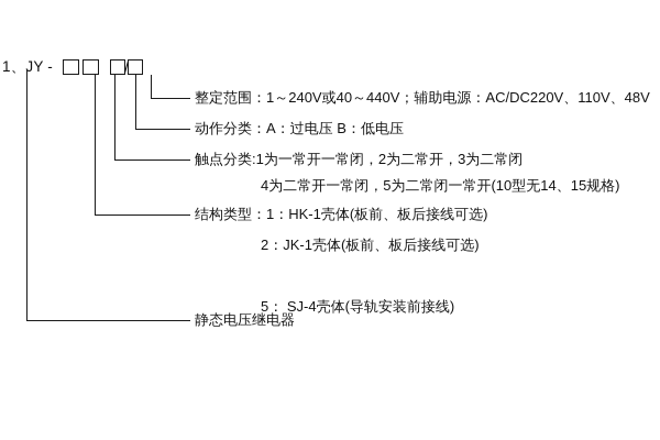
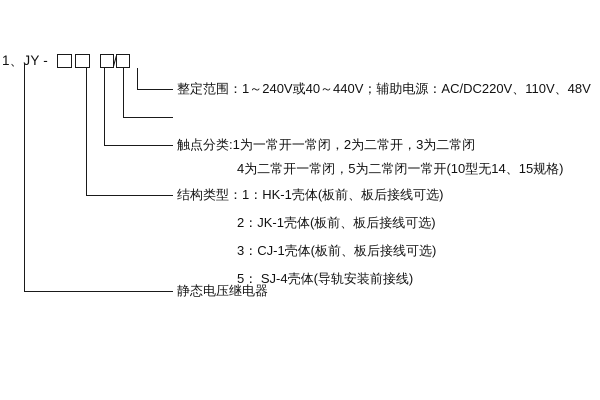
  1、JY -
  /
  整定范围：1～240V或40～440V；辅助电源：AC/DC220V、110V、48V
- 动作分类：A：过电压 B：低电压
  触点分类:1为一常开一常闭，2为二常开，3为二常闭
  4为二常开一常闭，5为二常闭一常开(10型无14、15规格)
  结构类型：1：HK-1壳体(板前、板后接线可选)
  2：JK-1壳体(板前、板后接线可选)
+ 3：CJ-1壳体(板前、板后接线可选)
  5： SJ-4壳体(导轨安装前接线)
  静态电压继电器
